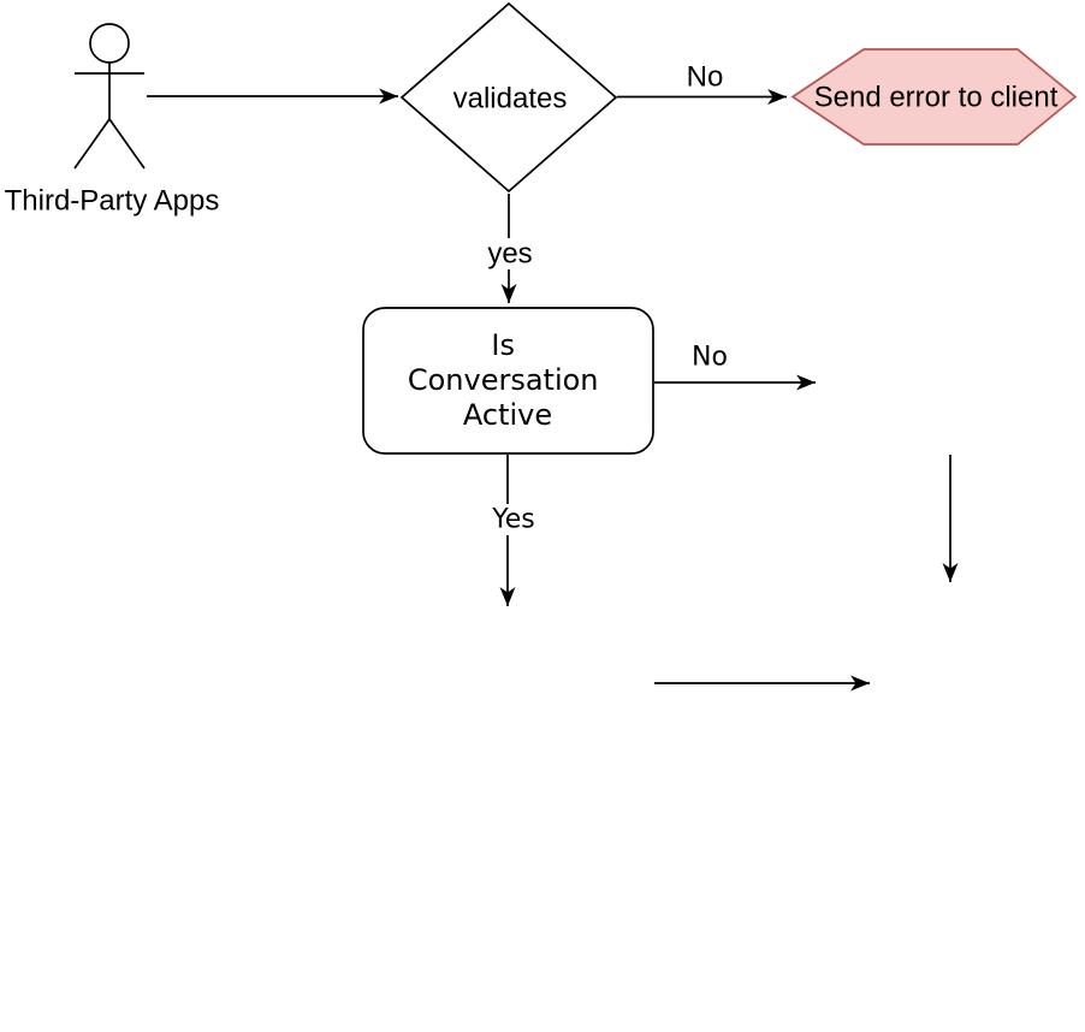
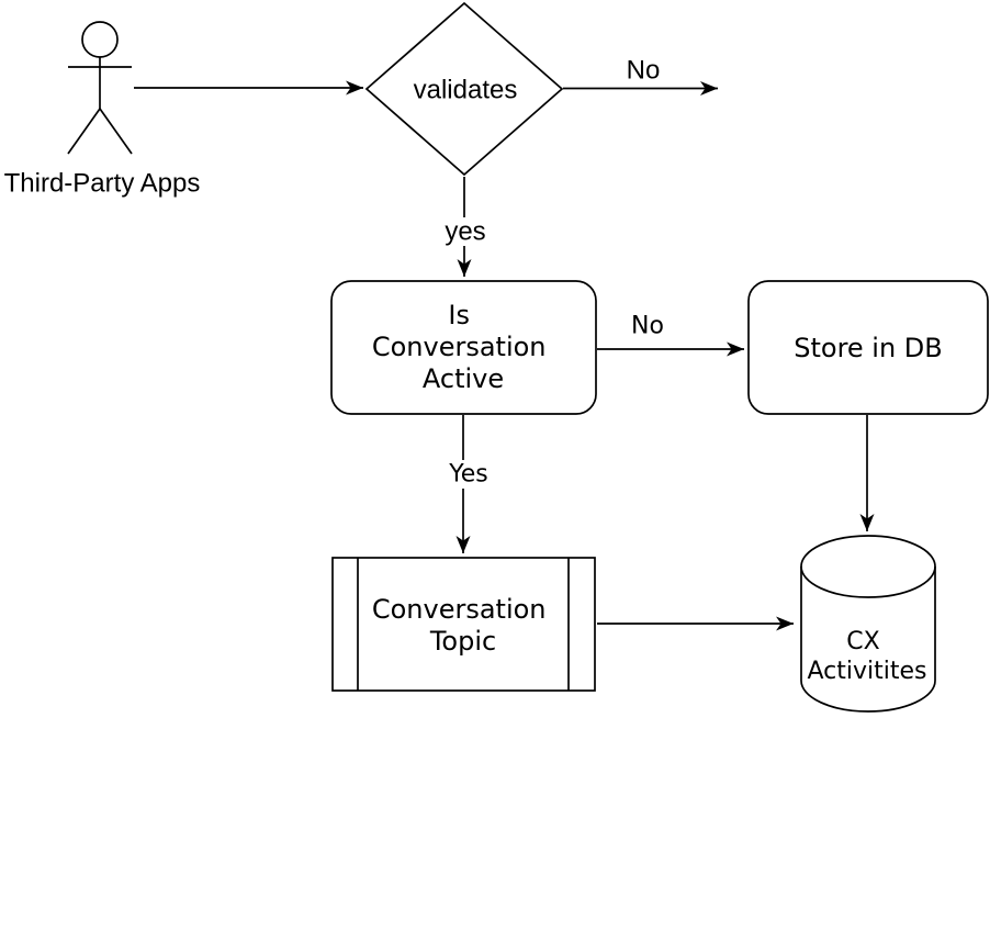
  Third-Party Apps
  validates
- Send error to client
  Is Conversation Active
+ Store in DB
+ Conversation Topic
+ CX Activitites
  No
  yes
  No
  Yes
